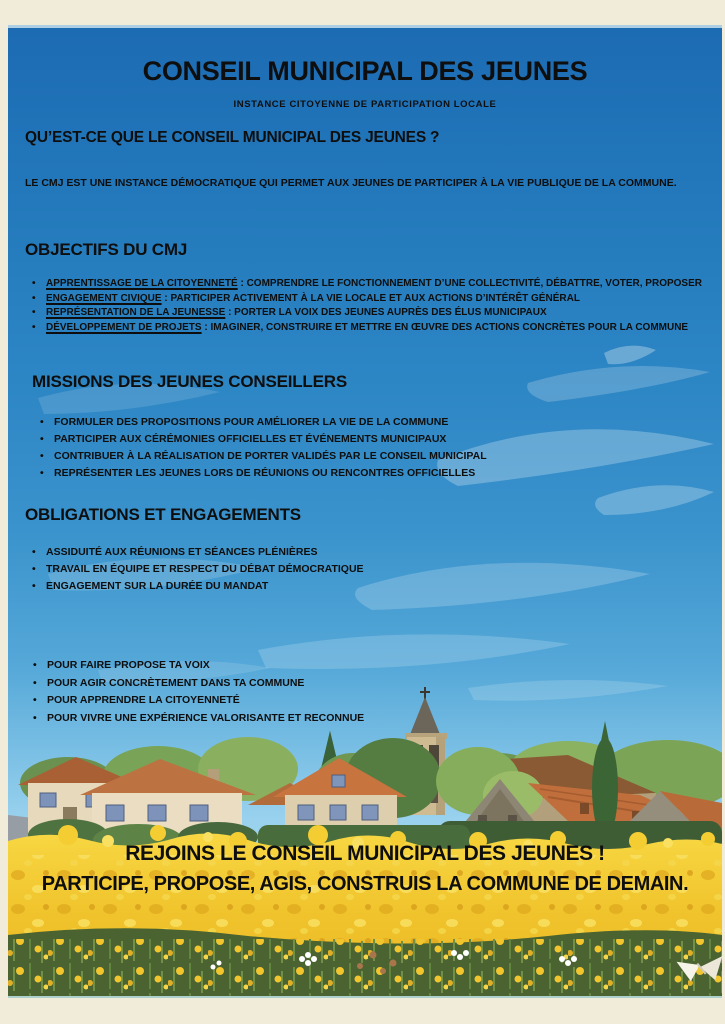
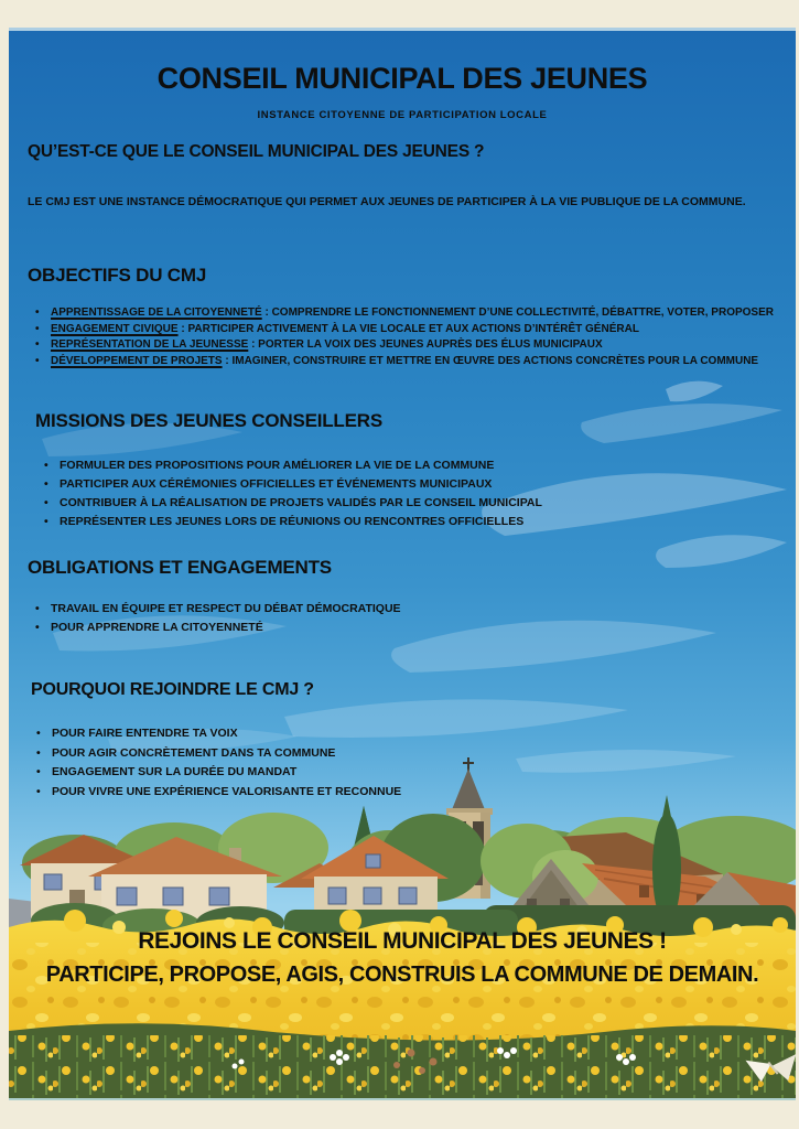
  CONSEIL MUNICIPAL DES JEUNES
  INSTANCE CITOYENNE DE PARTICIPATION LOCALE
  QU’EST-CE QUE LE CONSEIL MUNICIPAL DES JEUNES ?
  LE CMJ EST UNE INSTANCE DÉMOCRATIQUE QUI PERMET AUX JEUNES DE PARTICIPER À LA VIE PUBLIQUE DE LA COMMUNE.
  OBJECTIFS DU CMJ
  APPRENTISSAGE DE LA CITOYENNETÉ : COMPRENDRE LE FONCTIONNEMENT D’UNE COLLECTIVITÉ, DÉBATTRE, VOTER, PROPOSER
  ENGAGEMENT CIVIQUE : PARTICIPER ACTIVEMENT À LA VIE LOCALE ET AUX ACTIONS D’INTÉRÊT GÉNÉRAL
  REPRÉSENTATION DE LA JEUNESSE : PORTER LA VOIX DES JEUNES AUPRÈS DES ÉLUS MUNICIPAUX
  DÉVELOPPEMENT DE PROJETS : IMAGINER, CONSTRUIRE ET METTRE EN ŒUVRE DES ACTIONS CONCRÈTES POUR LA COMMUNE
  MISSIONS DES JEUNES CONSEILLERS
  FORMULER DES PROPOSITIONS POUR AMÉLIORER LA VIE DE LA COMMUNE
  PARTICIPER AUX CÉRÉMONIES OFFICIELLES ET ÉVÉNEMENTS MUNICIPAUX
- CONTRIBUER À LA RÉALISATION DE PORTER VALIDÉS PAR LE CONSEIL MUNICIPAL
+ CONTRIBUER À LA RÉALISATION DE PROJETS VALIDÉS PAR LE CONSEIL MUNICIPAL
  REPRÉSENTER LES JEUNES LORS DE RÉUNIONS OU RENCONTRES OFFICIELLES
  OBLIGATIONS ET ENGAGEMENTS
- ASSIDUITÉ AUX RÉUNIONS ET SÉANCES PLÉNIÈRES
  TRAVAIL EN ÉQUIPE ET RESPECT DU DÉBAT DÉMOCRATIQUE
- ENGAGEMENT SUR LA DURÉE DU MANDAT
+ POUR APPRENDRE LA CITOYENNETÉ
+ POURQUOI REJOINDRE LE CMJ ?
- POUR FAIRE PROPOSE TA VOIX
+ POUR FAIRE ENTENDRE TA VOIX
  POUR AGIR CONCRÈTEMENT DANS TA COMMUNE
- POUR APPRENDRE LA CITOYENNETÉ
+ ENGAGEMENT SUR LA DURÉE DU MANDAT
  POUR VIVRE UNE EXPÉRIENCE VALORISANTE ET RECONNUE
  REJOINS LE CONSEIL MUNICIPAL DES JEUNES !
  PARTICIPE, PROPOSE, AGIS, CONSTRUIS LA COMMUNE DE DEMAIN.
